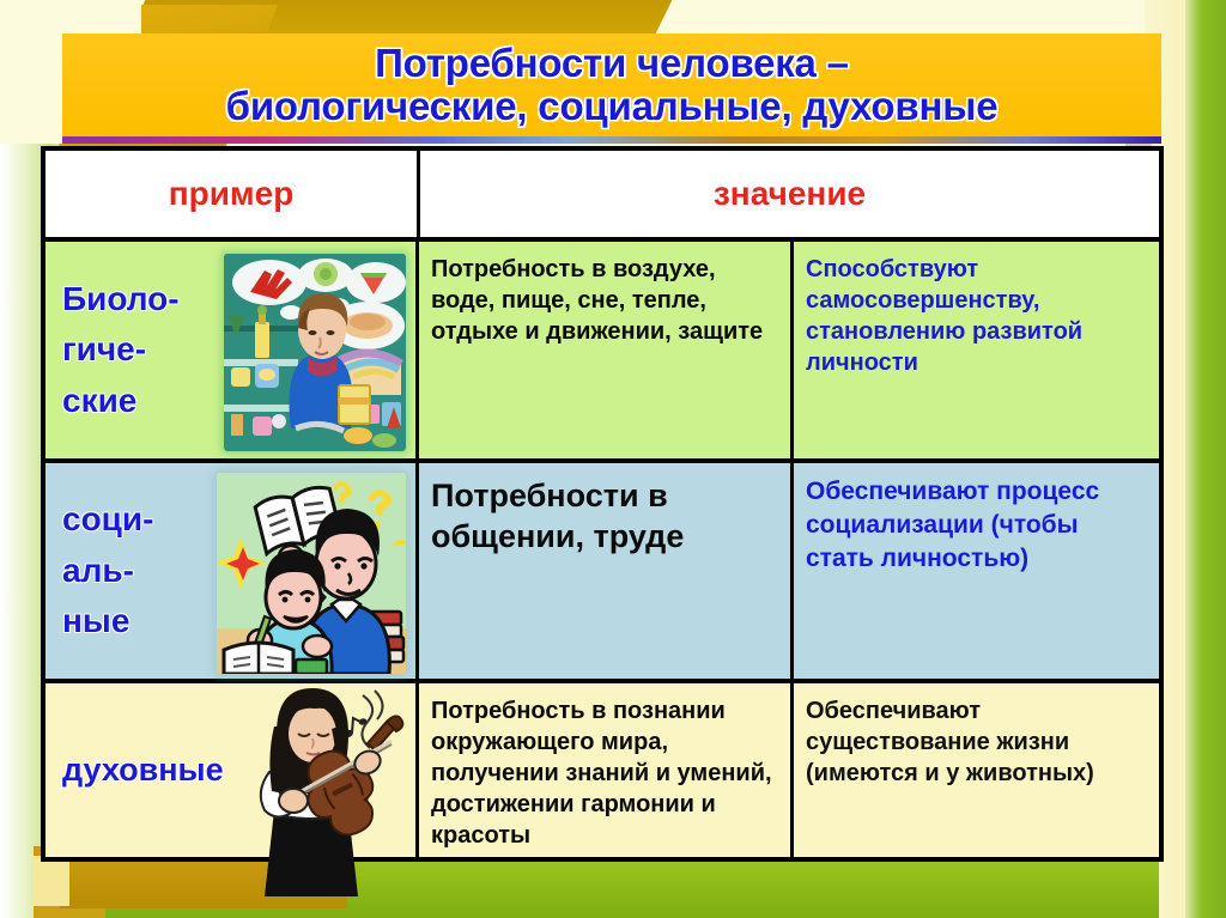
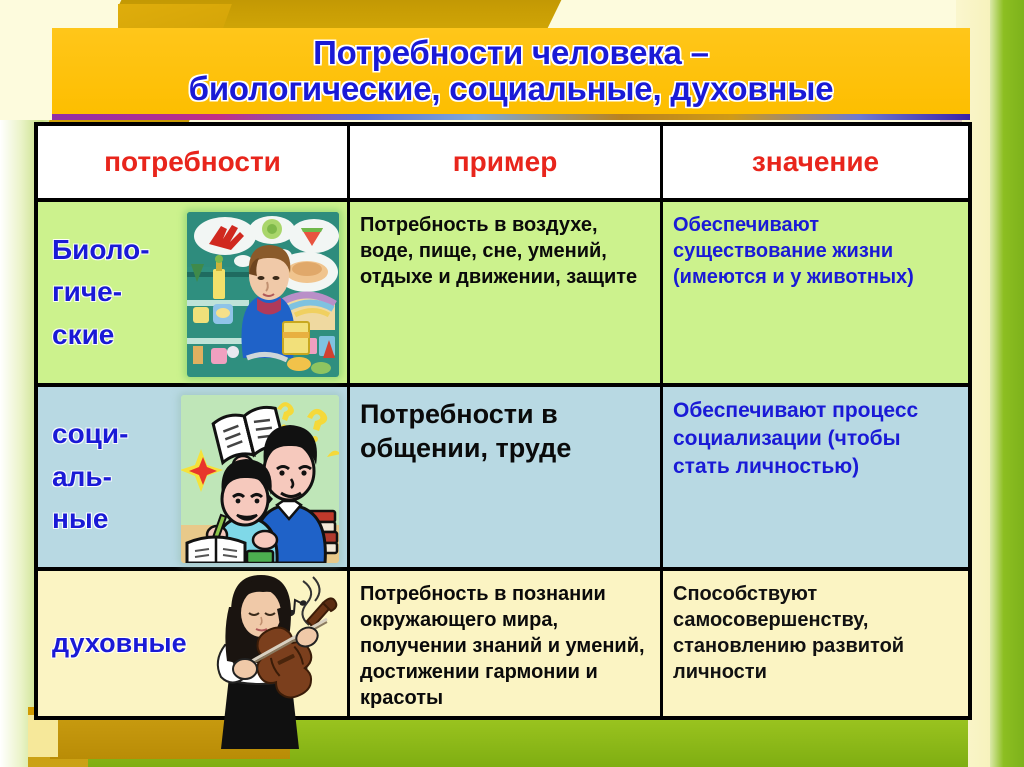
  Потребности человека –
  биологические, социальные, духовные
+ потребности
  пример
  значение
  Биоло-
  гиче-
  ские
- Потребность в воздухе, воде, пище, сне, тепле, отдыхе и движении, защите
+ Потребность в воздухе, воде, пище, сне, умений, отдыхе и движении, защите
- Способствуют самосовершенству, становлению развитой личности
+ Обеспечивают существование жизни (имеются и у животных)
  соци-
  аль-
  ные
  Потребности в общении, труде
  Обеспечивают процесс социализации (чтобы стать личностью)
  духовные
  Потребность в познании окружающего мира, получении знаний и умений, достижении гармонии и красоты
- Обеспечивают существование жизни (имеются и у животных)
+ Способствуют самосовершенству, становлению развитой личности
